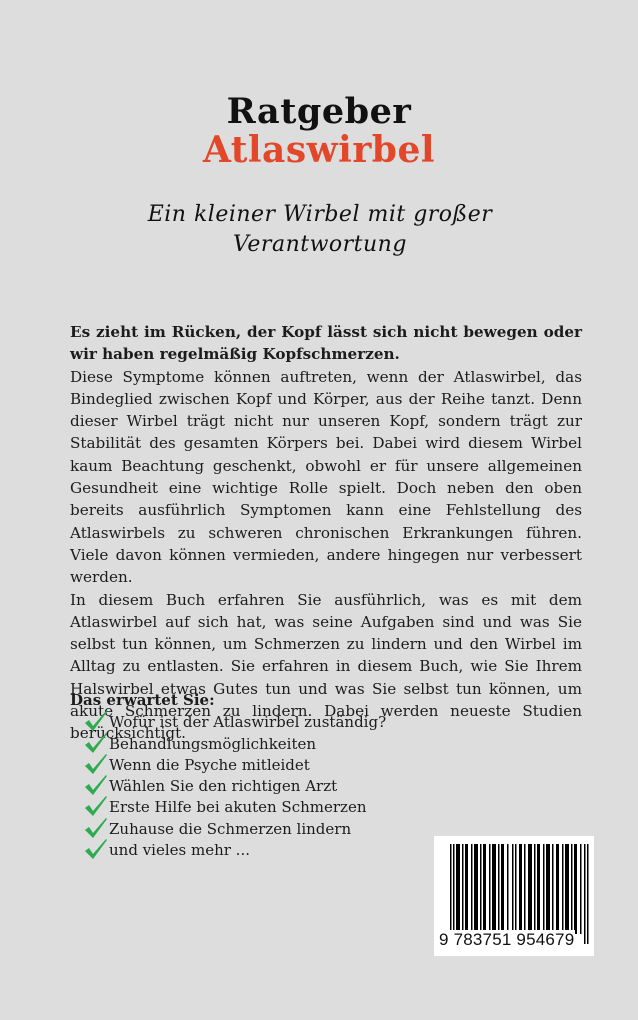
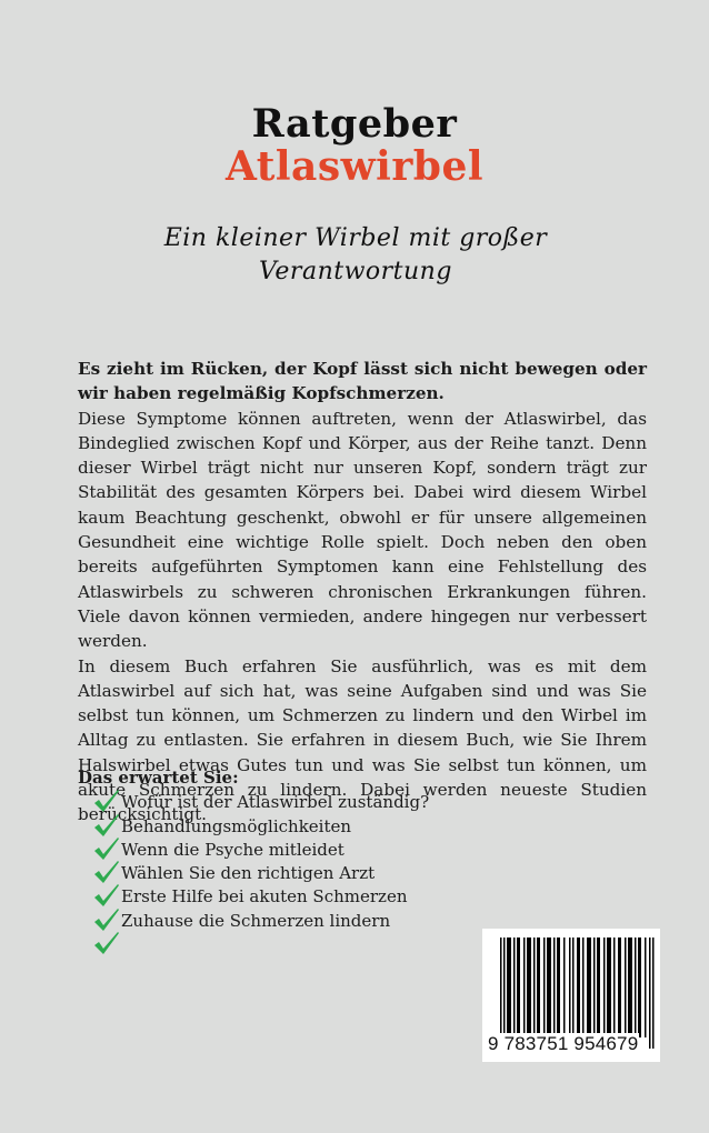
  Ratgeber
  Atlaswirbel
  Ein kleiner Wirbel mit großer
  Verantwortung
  Es zieht im Rücken, der Kopf lässt sich nicht bewegen oder wir haben regelmäßig Kopfschmerzen.
- Diese Symptome können auftreten, wenn der Atlaswirbel, das Bindeglied zwischen Kopf und Körper, aus der Reihe tanzt. Denn dieser Wirbel trägt nicht nur unseren Kopf, sondern trägt zur Stabilität des gesamten Körpers bei. Dabei wird diesem Wirbel kaum Beachtung geschenkt, obwohl er für unsere allgemeinen Gesundheit eine wichtige Rolle spielt. Doch neben den oben bereits ausführlich Symptomen kann eine Fehlstellung des Atlaswirbels zu schweren chronischen Erkrankungen führen. Viele davon können vermieden, andere hingegen nur verbessert werden.
+ Diese Symptome können auftreten, wenn der Atlaswirbel, das Bindeglied zwischen Kopf und Körper, aus der Reihe tanzt. Denn dieser Wirbel trägt nicht nur unseren Kopf, sondern trägt zur Stabilität des gesamten Körpers bei. Dabei wird diesem Wirbel kaum Beachtung geschenkt, obwohl er für unsere allgemeinen Gesundheit eine wichtige Rolle spielt. Doch neben den oben bereits aufgeführten Symptomen kann eine Fehlstellung des Atlaswirbels zu schweren chronischen Erkrankungen führen. Viele davon können vermieden, andere hingegen nur verbessert werden.
  In diesem Buch erfahren Sie ausführlich, was es mit dem Atlaswirbel auf sich hat, was seine Aufgaben sind und was Sie selbst tun können, um Schmerzen zu lindern und den Wirbel im Alltag zu entlasten. Sie erfahren in diesem Buch, wie Sie Ihrem Halswirbel etwas Gutes tun und was Sie selbst tun können, um akute Schmerzen zu lindern. Dabei werden neueste Studien berücksichtigt.
  Das erwartet Sie:
  Wofür ist der Atlaswirbel zuständig?
  Behandlungsmöglichkeiten
  Wenn die Psyche mitleidet
  Wählen Sie den richtigen Arzt
  Erste Hilfe bei akuten Schmerzen
  Zuhause die Schmerzen lindern
- und vieles mehr ...
  9 783751 954679
